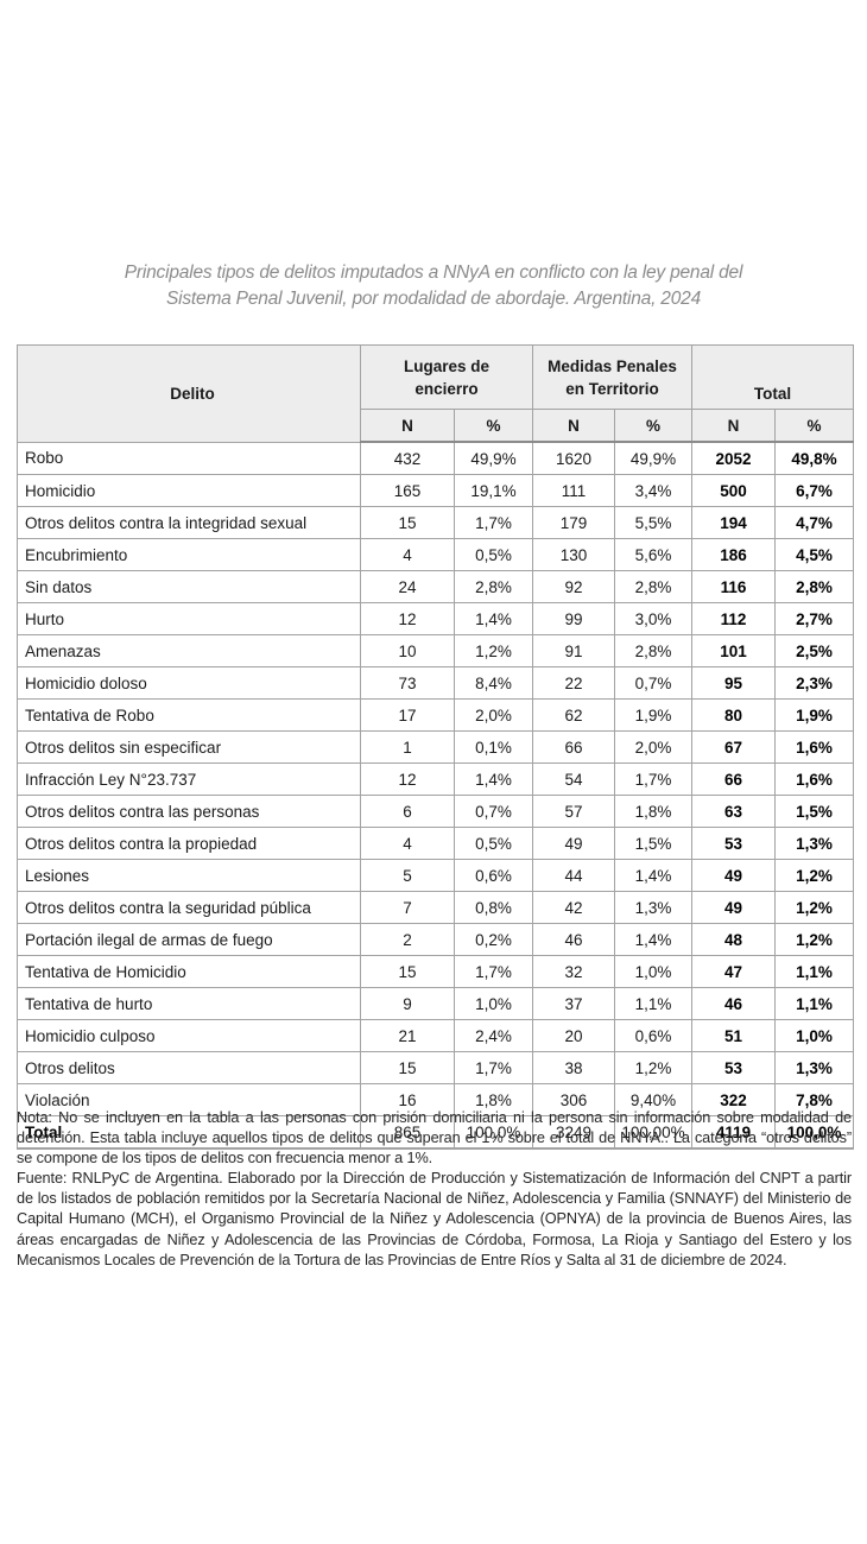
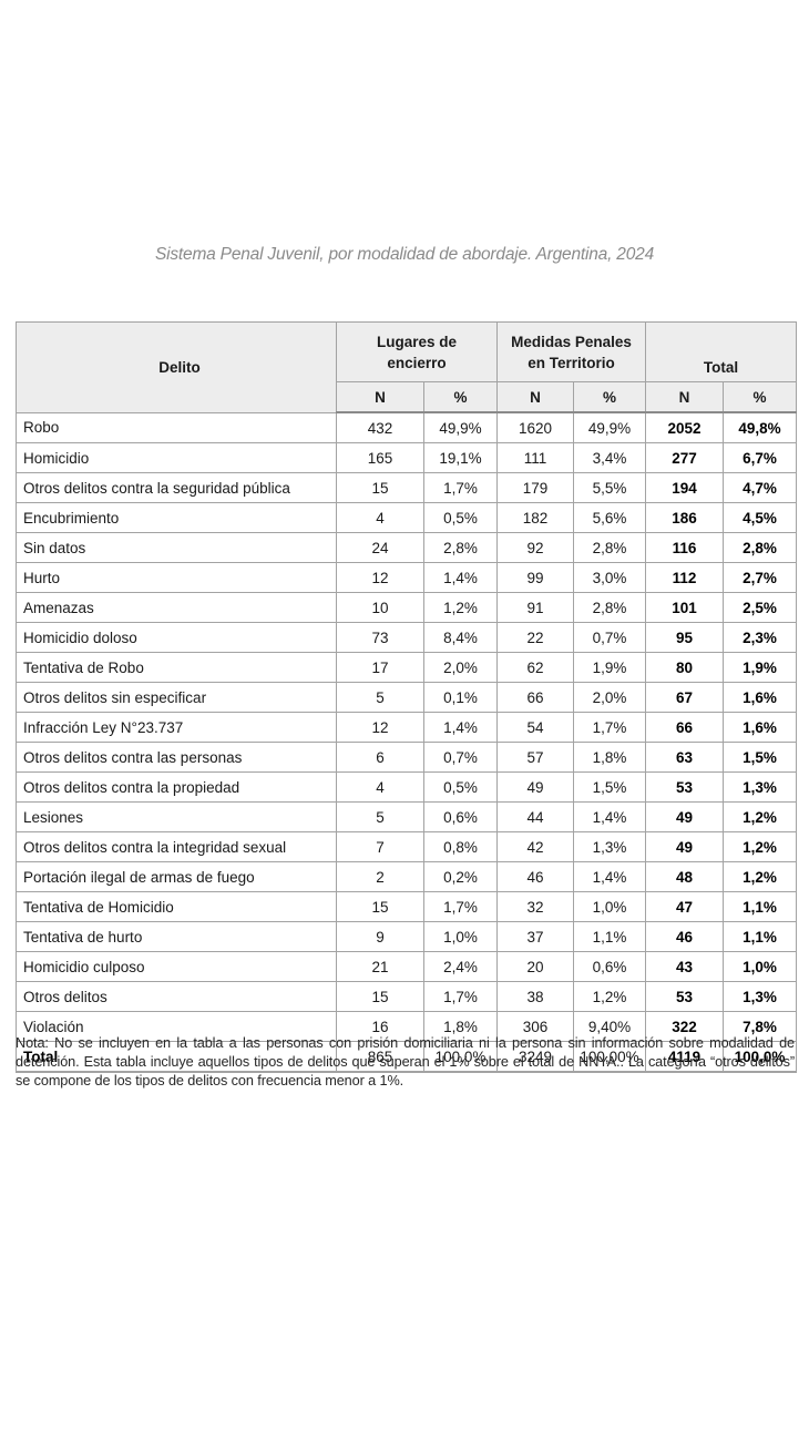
- Principales tipos de delitos imputados a NNyA en conflicto con la ley penal del
  Sistema Penal Juvenil, por modalidad de abordaje. Argentina, 2024
  Delito	Lugares de encierro	Medidas Penales en Territorio	Total
  N	%	N	%	N	%
  Robo	432	49,9%	1620	49,9%	2052	49,8%
- Homicidio	165	19,1%	111	3,4%	500	6,7%
+ Homicidio	165	19,1%	111	3,4%	277	6,7%
- Otros delitos contra la integridad sexual	15	1,7%	179	5,5%	194	4,7%
+ Otros delitos contra la seguridad pública	15	1,7%	179	5,5%	194	4,7%
- Encubrimiento	4	0,5%	130	5,6%	186	4,5%
+ Encubrimiento	4	0,5%	182	5,6%	186	4,5%
  Sin datos	24	2,8%	92	2,8%	116	2,8%
  Hurto	12	1,4%	99	3,0%	112	2,7%
  Amenazas	10	1,2%	91	2,8%	101	2,5%
  Homicidio doloso	73	8,4%	22	0,7%	95	2,3%
  Tentativa de Robo	17	2,0%	62	1,9%	80	1,9%
- Otros delitos sin especificar	1	0,1%	66	2,0%	67	1,6%
+ Otros delitos sin especificar	5	0,1%	66	2,0%	67	1,6%
  Infracción Ley N°23.737	12	1,4%	54	1,7%	66	1,6%
  Otros delitos contra las personas	6	0,7%	57	1,8%	63	1,5%
  Otros delitos contra la propiedad	4	0,5%	49	1,5%	53	1,3%
  Lesiones	5	0,6%	44	1,4%	49	1,2%
- Otros delitos contra la seguridad pública	7	0,8%	42	1,3%	49	1,2%
+ Otros delitos contra la integridad sexual	7	0,8%	42	1,3%	49	1,2%
  Portación ilegal de armas de fuego	2	0,2%	46	1,4%	48	1,2%
  Tentativa de Homicidio	15	1,7%	32	1,0%	47	1,1%
  Tentativa de hurto	9	1,0%	37	1,1%	46	1,1%
- Homicidio culposo	21	2,4%	20	0,6%	51	1,0%
+ Homicidio culposo	21	2,4%	20	0,6%	43	1,0%
  Otros delitos	15	1,7%	38	1,2%	53	1,3%
  Violación	16	1,8%	306	9,40%	322	7,8%
  Total	865	100,0%	3249	100,00%	4119	100,0%
  Nota: No se incluyen en la tabla a las personas con prisión domiciliaria ni la persona sin información sobre modalidad de detención. Esta tabla incluye aquellos tipos de delitos que superan el 1% sobre el total de NNYA.. La categoría “otros delitos” se compone de los tipos de delitos con frecuencia menor a 1%.
- Fuente: RNLPyC de Argentina. Elaborado por la Dirección de Producción y Sistematización de Información del CNPT a partir de los listados de población remitidos por la Secretaría Nacional de Niñez, Adolescencia y Familia (SNNAYF) del Ministerio de Capital Humano (MCH), el Organismo Provincial de la Niñez y Adolescencia (OPNYA) de la provincia de Buenos Aires, las áreas encargadas de Niñez y Adolescencia de las Provincias de Córdoba, Formosa, La Rioja y Santiago del Estero y los Mecanismos Locales de Prevención de la Tortura de las Provincias de Entre Ríos y Salta al 31 de diciembre de 2024.
